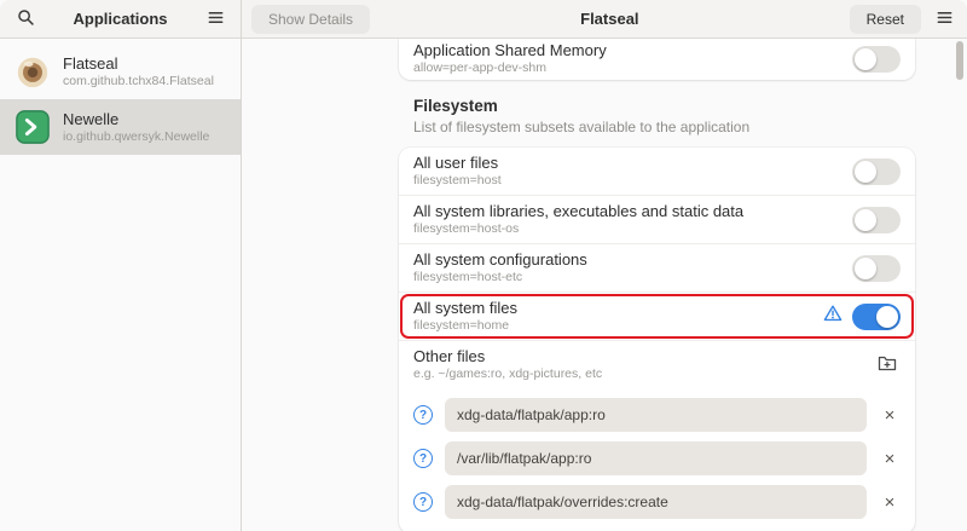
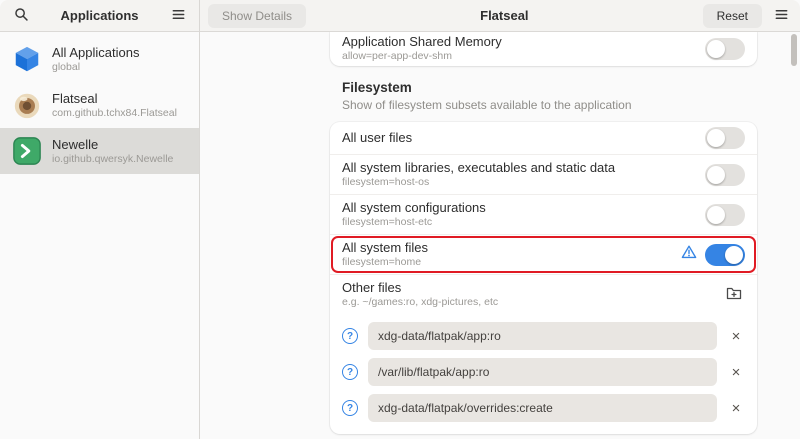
  Applications
+ All Applications
+ global
  Flatseal
  com.github.tchx84.Flatseal
  Newelle
  io.github.qwersyk.Newelle
  Show Details
  Flatseal
  Reset
  Application Shared Memory
  allow=per-app-dev-shm
  Filesystem
- List of filesystem subsets available to the application
+ Show of filesystem subsets available to the application
  All user files
- filesystem=host
  All system libraries, executables and static data
  filesystem=host-os
  All system configurations
  filesystem=host-etc
  All system files
  filesystem=home
  Other files
  e.g. ~/games:ro, xdg-pictures, etc
  ?
  xdg-data/flatpak/app:ro
  ×
  ?
  /var/lib/flatpak/app:ro
  ×
  ?
  xdg-data/flatpak/overrides:create
  ×
